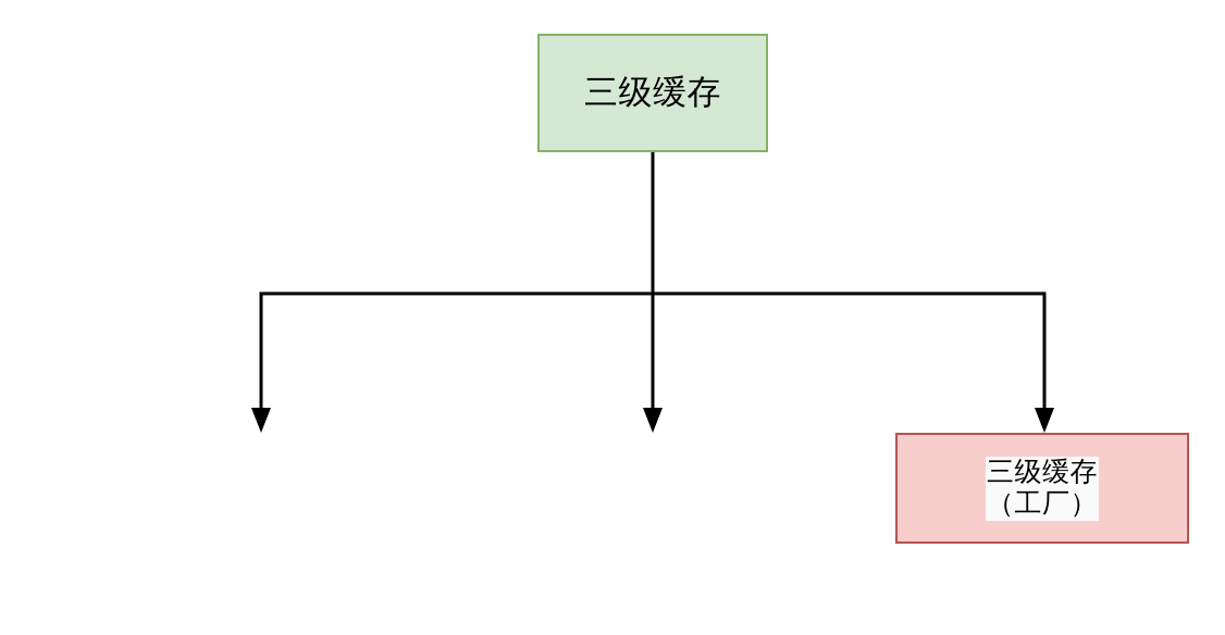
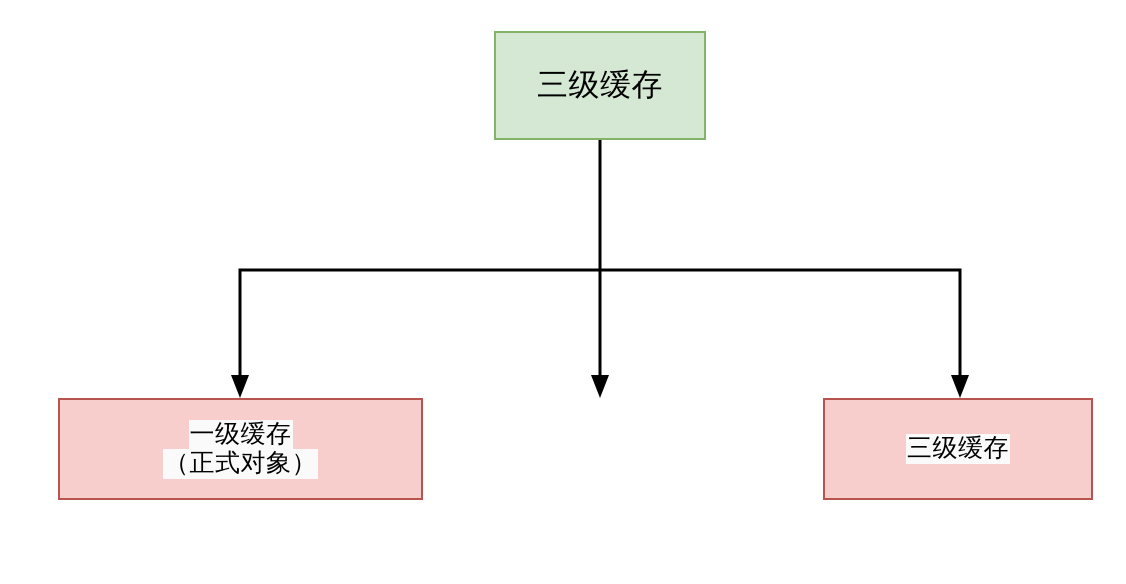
  三级缓存
+ 一级缓存
+ （正式对象）
  三级缓存
- （工厂）
